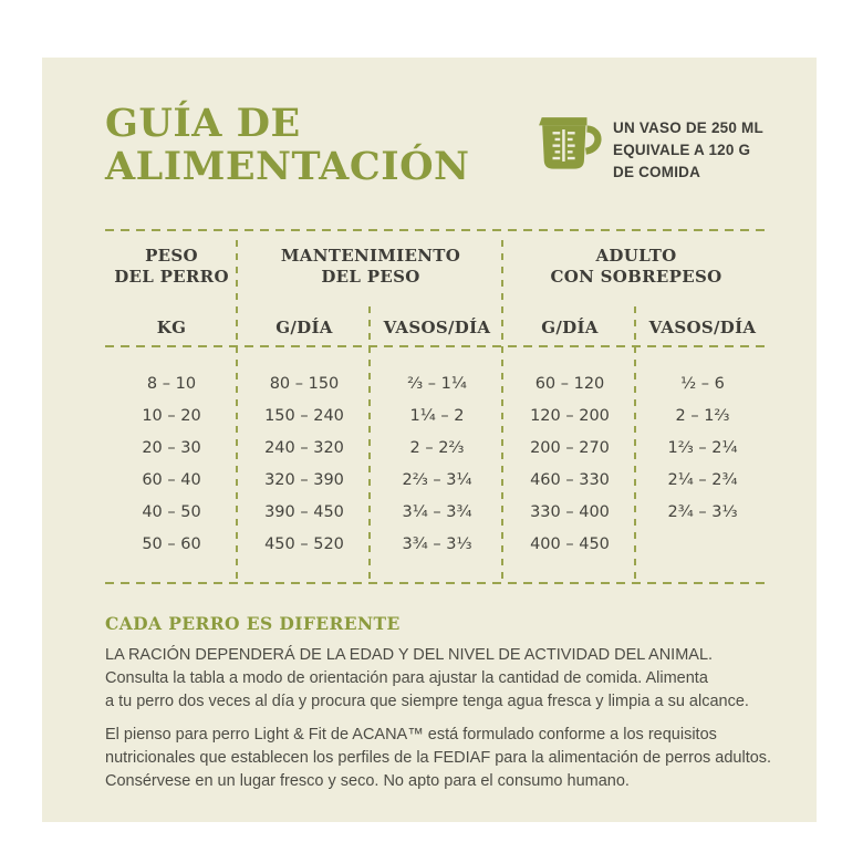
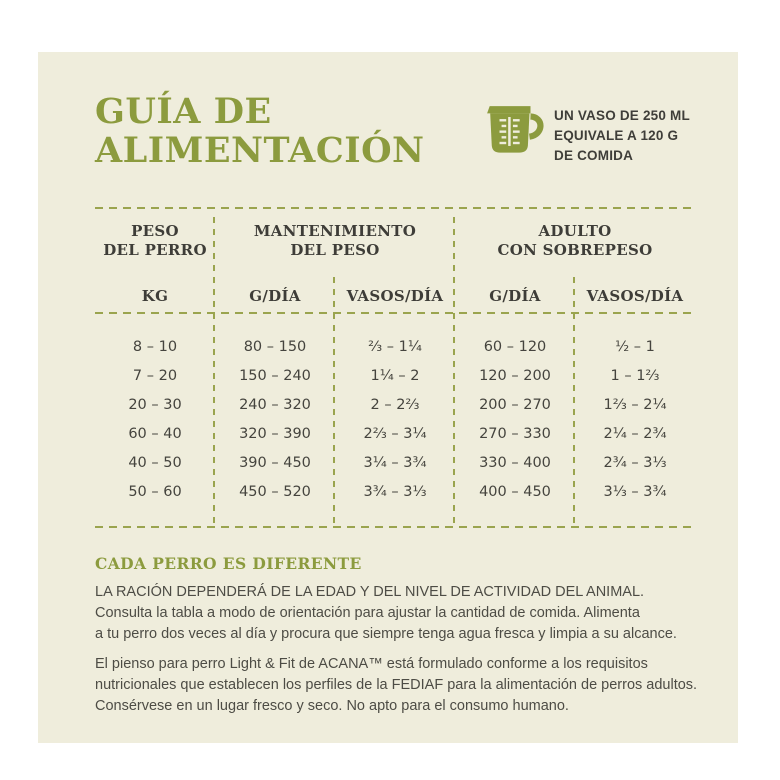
  GUÍA DE
  ALIMENTACIÓN
  UN VASO DE 250 ML
  EQUIVALE A 120 G
  DE COMIDA
  PESO
  DEL PERRO
  MANTENIMIENTO
  DEL PESO
  ADULTO
  CON SOBREPESO
  KG
  G/DÍA
  VASOS/DÍA
  G/DÍA
  VASOS/DÍA
  8 – 10
  80 – 150
  ⅔ – 1¼
  60 – 120
- ½ – 6
+ ½ – 1
- 10 – 20
+ 7 – 20
  150 – 240
  1¼ – 2
  120 – 200
- 2 – 1⅔
+ 1 – 1⅔
  20 – 30
  240 – 320
  2 – 2⅔
  200 – 270
  1⅔ – 2¼
  60 – 40
  320 – 390
  2⅔ – 3¼
- 460 – 330
+ 270 – 330
  2¼ – 2¾
  40 – 50
  390 – 450
  3¼ – 3¾
  330 – 400
  2¾ – 3⅓
  50 – 60
  450 – 520
  3¾ – 3⅓
  400 – 450
+ 3⅓ – 3¾
  CADA PERRO ES DIFERENTE
  LA RACIÓN DEPENDERÁ DE LA EDAD Y DEL NIVEL DE ACTIVIDAD DEL ANIMAL.
  Consulta la tabla a modo de orientación para ajustar la cantidad de comida. Alimenta
  a tu perro dos veces al día y procura que siempre tenga agua fresca y limpia a su alcance.
  El pienso para perro Light & Fit de ACANA™ está formulado conforme a los requisitos
  nutricionales que establecen los perfiles de la FEDIAF para la alimentación de perros adultos.
  Consérvese en un lugar fresco y seco. No apto para el consumo humano.
